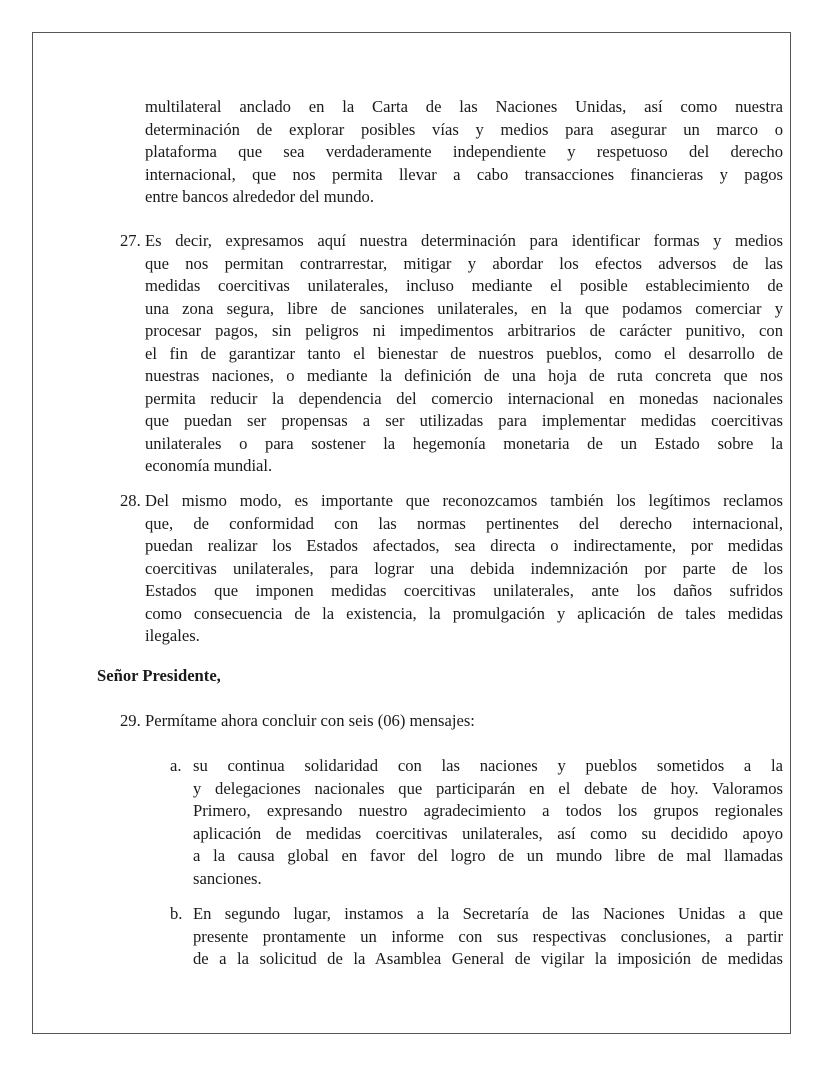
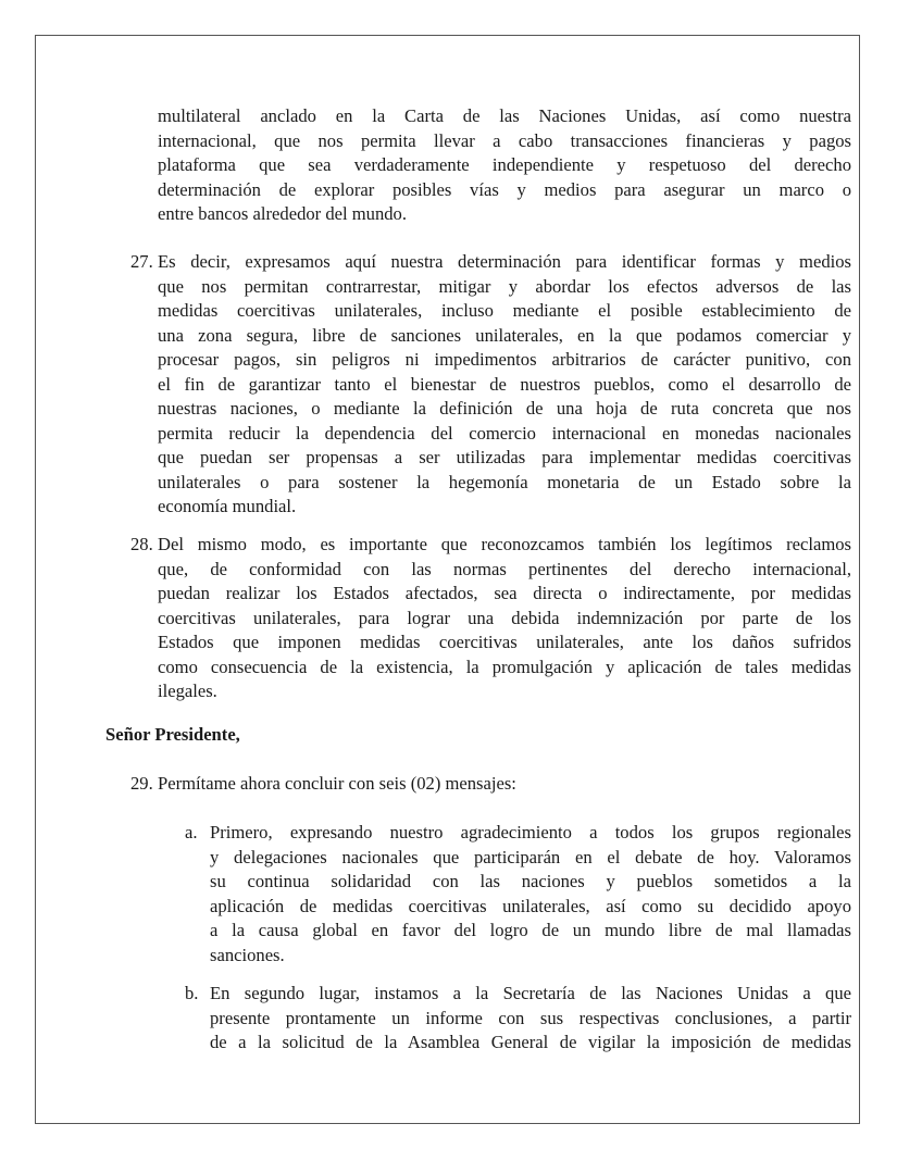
  multilateral anclado en la Carta de las Naciones Unidas, así como nuestra
- determinación de explorar posibles vías y medios para asegurar un marco o
+ internacional, que nos permita llevar a cabo transacciones financieras y pagos
  plataforma que sea verdaderamente independiente y respetuoso del derecho
- internacional, que nos permita llevar a cabo transacciones financieras y pagos
+ determinación de explorar posibles vías y medios para asegurar un marco o
  entre bancos alrededor del mundo.
  27.
  Es decir, expresamos aquí nuestra determinación para identificar formas y medios
  que nos permitan contrarrestar, mitigar y abordar los efectos adversos de las
  medidas coercitivas unilaterales, incluso mediante el posible establecimiento de
  una zona segura, libre de sanciones unilaterales, en la que podamos comerciar y
  procesar pagos, sin peligros ni impedimentos arbitrarios de carácter punitivo, con
  el fin de garantizar tanto el bienestar de nuestros pueblos, como el desarrollo de
  nuestras naciones, o mediante la definición de una hoja de ruta concreta que nos
  permita reducir la dependencia del comercio internacional en monedas nacionales
  que puedan ser propensas a ser utilizadas para implementar medidas coercitivas
  unilaterales o para sostener la hegemonía monetaria de un Estado sobre la
  economía mundial.
  28.
  Del mismo modo, es importante que reconozcamos también los legítimos reclamos
  que, de conformidad con las normas pertinentes del derecho internacional,
  puedan realizar los Estados afectados, sea directa o indirectamente, por medidas
  coercitivas unilaterales, para lograr una debida indemnización por parte de los
  Estados que imponen medidas coercitivas unilaterales, ante los daños sufridos
  como consecuencia de la existencia, la promulgación y aplicación de tales medidas
  ilegales.
  Señor Presidente,
  29.
- Permítame ahora concluir con seis (06) mensajes:
+ Permítame ahora concluir con seis (02) mensajes:
  a.
- su continua solidaridad con las naciones y pueblos sometidos a la
+ Primero, expresando nuestro agradecimiento a todos los grupos regionales
  y delegaciones nacionales que participarán en el debate de hoy. Valoramos
- Primero, expresando nuestro agradecimiento a todos los grupos regionales
+ su continua solidaridad con las naciones y pueblos sometidos a la
  aplicación de medidas coercitivas unilaterales, así como su decidido apoyo
  a la causa global en favor del logro de un mundo libre de mal llamadas
  sanciones.
  b.
  En segundo lugar, instamos a la Secretaría de las Naciones Unidas a que
  presente prontamente un informe con sus respectivas conclusiones, a partir
  de a la solicitud de la Asamblea General de vigilar la imposición de medidas
